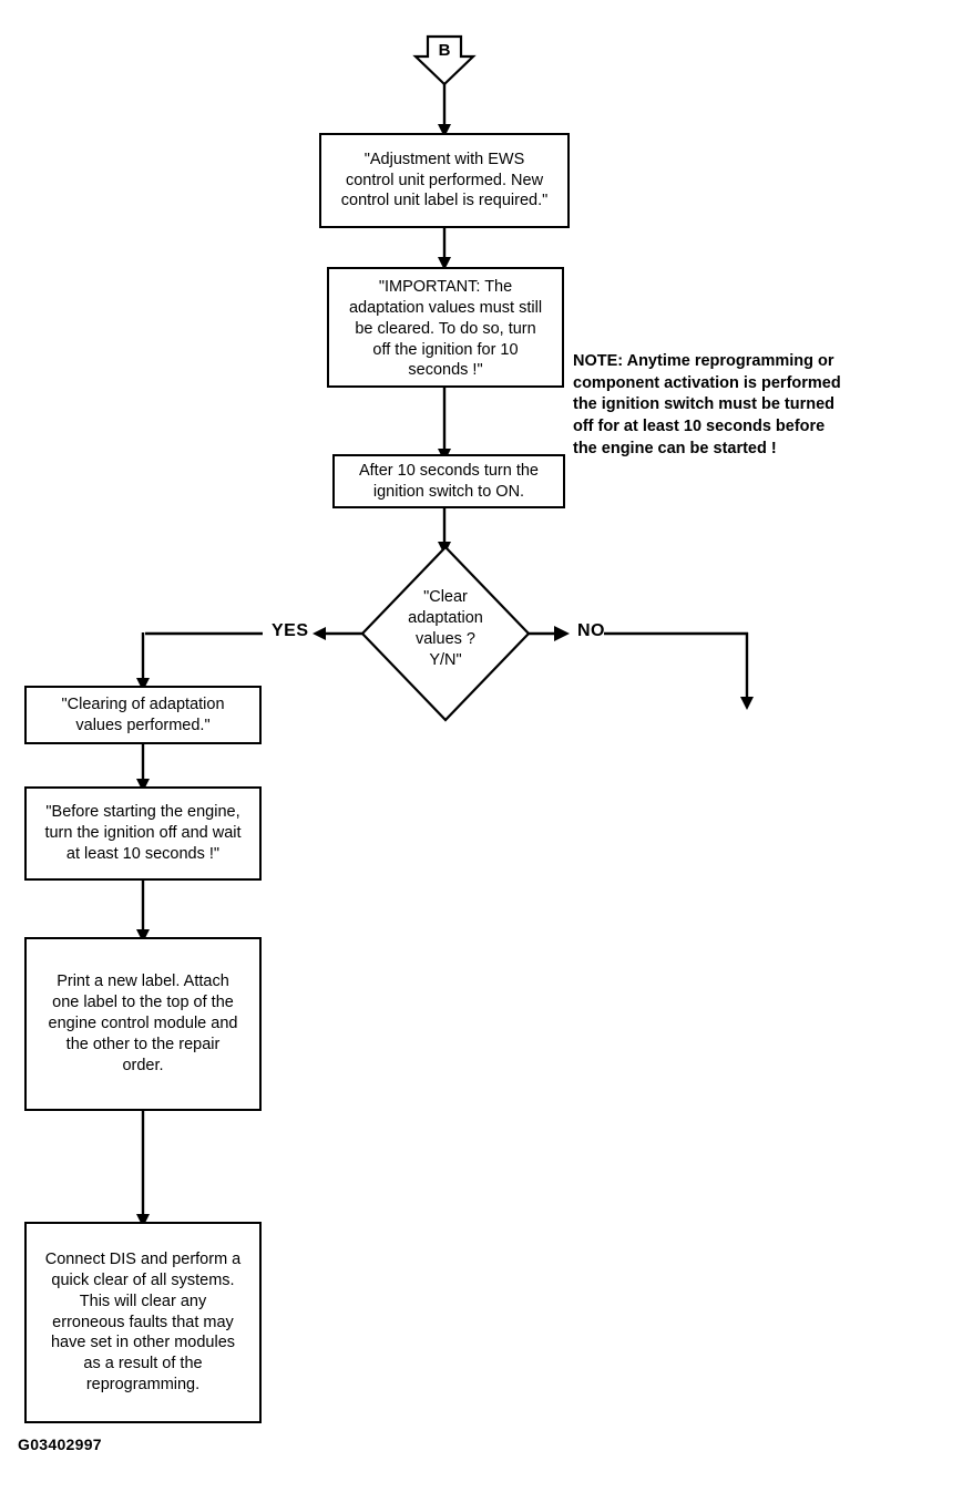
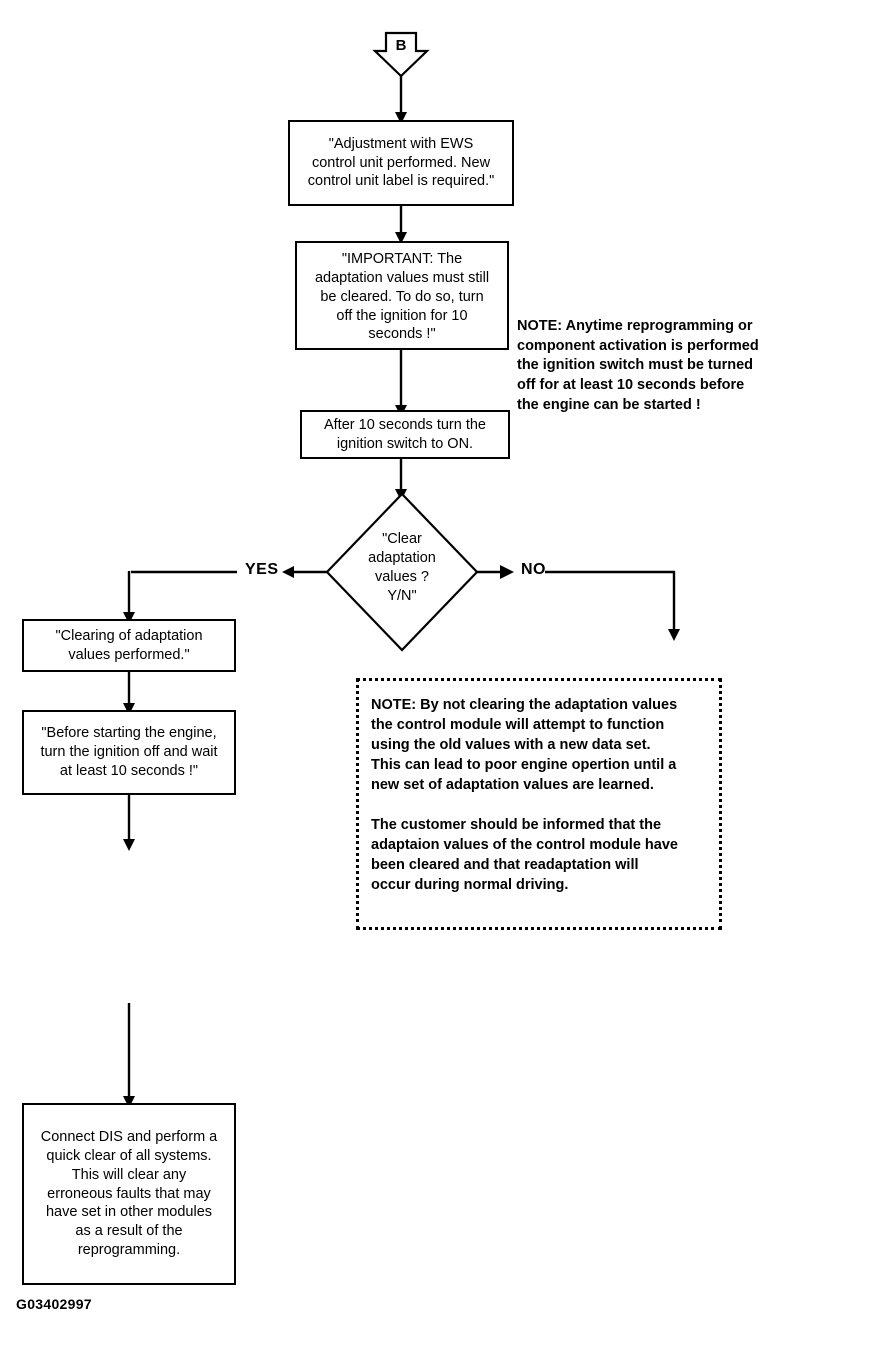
  B
  "Adjustment with EWS
  control unit performed. New
  control unit label is required."
  "IMPORTANT: The
  adaptation values must still
  be cleared. To do so, turn
  off the ignition for 10
  seconds !"
  After 10 seconds turn the
  ignition switch to ON.
  "Clear
  adaptation
  values ?
  Y/N"
  "Clearing of adaptation
  values performed."
  "Before starting the engine,
  turn the ignition off and wait
  at least 10 seconds !"
- Print a new label. Attach
- one label to the top of the
- engine control module and
- the other to the repair
- order.
  Connect DIS and perform a
  quick clear of all systems.
  This will clear any
  erroneous faults that may
  have set in other modules
  as a result of the
  reprogramming.
  YES
  NO
  NOTE: Anytime reprogramming or
  component activation is performed
  the ignition switch must be turned
  off for at least 10 seconds before
  the engine can be started !
+ NOTE: By not clearing the adaptation values
+ the control module will attempt to function
+ using the old values with a new data set.
+ This can lead to poor engine opertion until a
+ new set of adaptation values are learned.
+ The customer should be informed that the
+ adaptaion values of the control module have
+ been cleared and that readaptation will
+ occur during normal driving.
  G03402997
